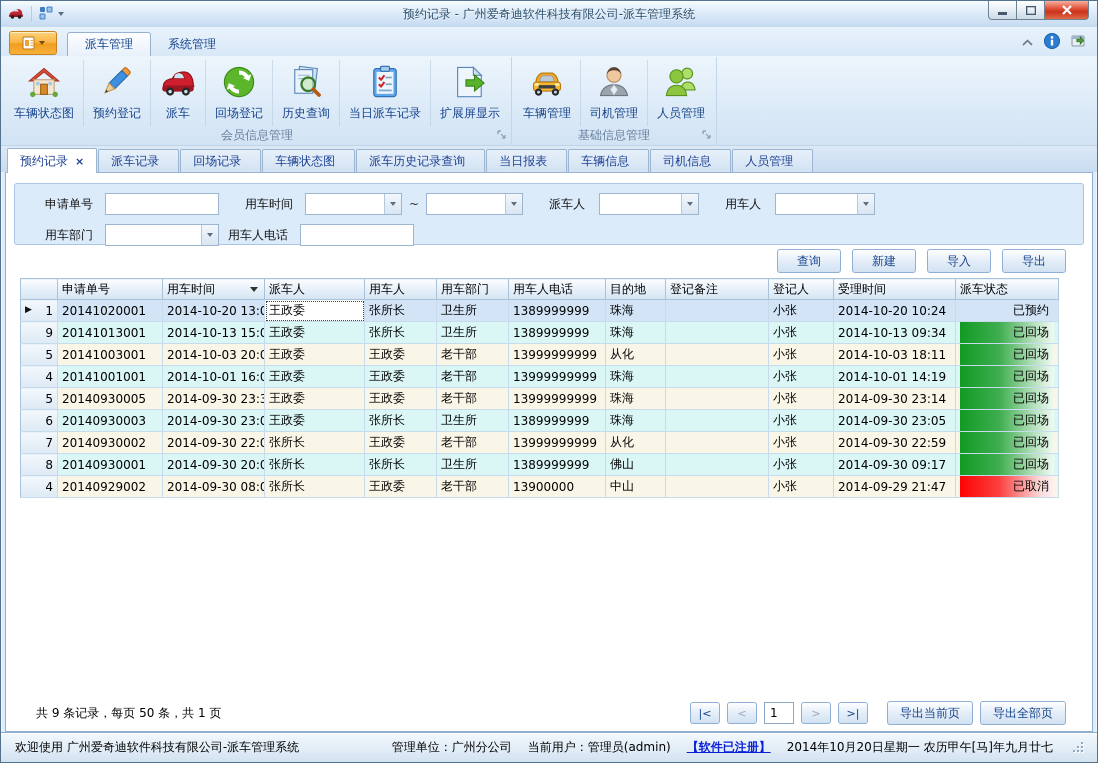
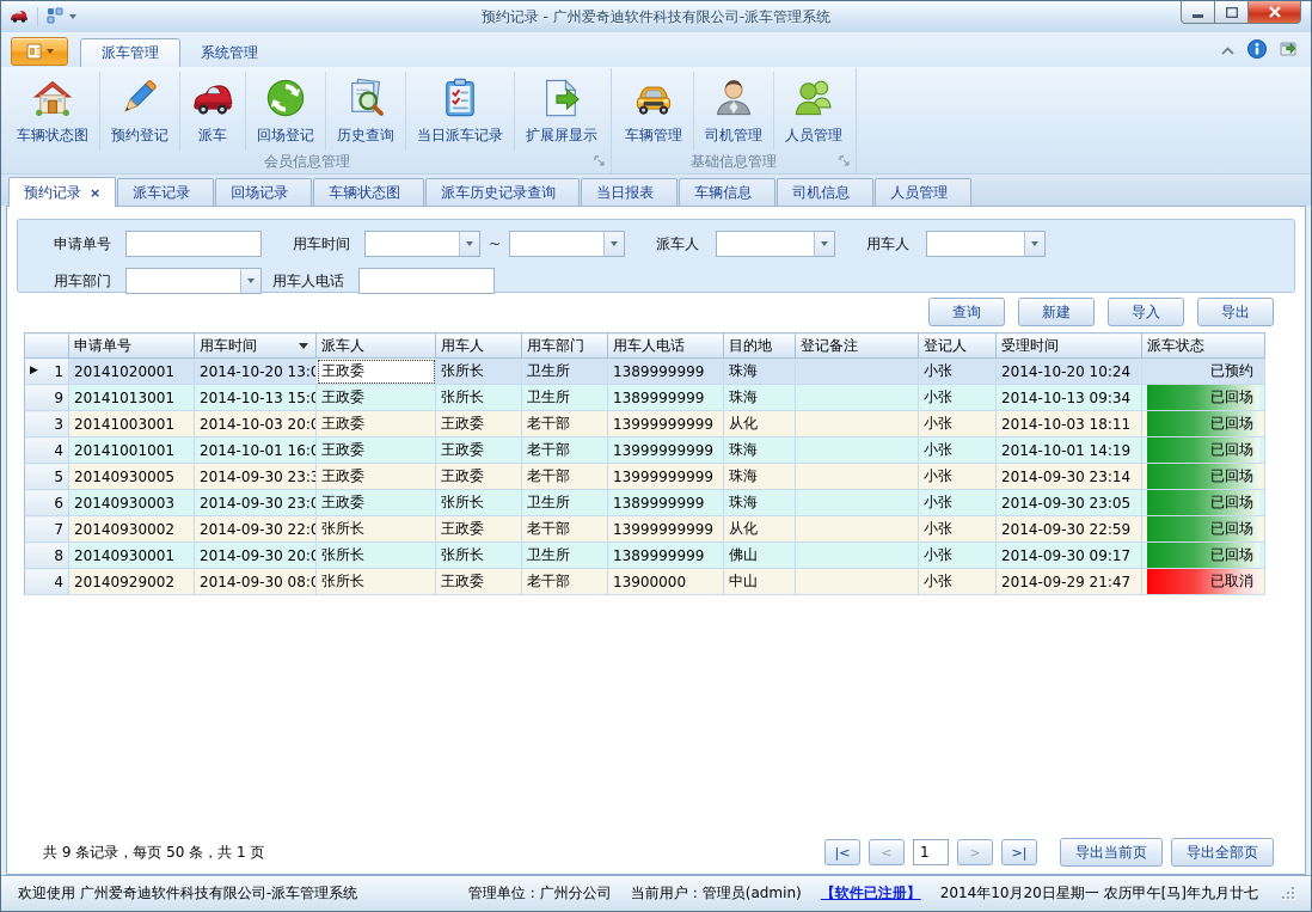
  预约记录 - 广州爱奇迪软件科技有限公司-派车管理系统
  派车管理
  系统管理
  车辆状态图
  预约登记
  派车
  回场登记
  历史查询
  当日派车记录
  扩展屏显示
  会员信息管理
  车辆管理
  司机管理
  人员管理
  基础信息管理
  预约记录
  ×
  派车记录
  回场记录
  车辆状态图
  派车历史记录查询
  当日报表
  车辆信息
  司机信息
  人员管理
  申请单号
  用车时间
  ~
  派车人
  用车人
  用车部门
  用车人电话
  查询
  新建
  导入
  导出
  	申请单号	用车时间	派车人	用车人	用车部门	用车人电话	目的地	登记备注	登记人	受理时间	派车状态
  ▶ 1	20141020001	2014-10-20 13:0	王政委	张所长	卫生所	1389999999	珠海		小张	2014-10-20 10:24	已预约
  9	20141013001	2014-10-13 15:0	王政委	张所长	卫生所	1389999999	珠海		小张	2014-10-13 09:34	已回场
- 5	20141003001	2014-10-03 20:0	王政委	王政委	老干部	13999999999	从化		小张	2014-10-03 18:11	已回场
+ 3	20141003001	2014-10-03 20:0	王政委	王政委	老干部	13999999999	从化		小张	2014-10-03 18:11	已回场
  4	20141001001	2014-10-01 16:0	王政委	王政委	老干部	13999999999	珠海		小张	2014-10-01 14:19	已回场
  5	20140930005	2014-09-30 23:3	王政委	王政委	老干部	13999999999	珠海		小张	2014-09-30 23:14	已回场
  6	20140930003	2014-09-30 23:0	王政委	张所长	卫生所	1389999999	珠海		小张	2014-09-30 23:05	已回场
  7	20140930002	2014-09-30 22:0	张所长	王政委	老干部	13999999999	从化		小张	2014-09-30 22:59	已回场
  8	20140930001	2014-09-30 20:0	张所长	张所长	卫生所	1389999999	佛山		小张	2014-09-30 09:17	已回场
  4	20140929002	2014-09-30 08:0	张所长	王政委	老干部	13900000	中山		小张	2014-09-29 21:47	已取消
  共 9 条记录，每页 50 条，共 1 页
  |<
  <
  1
  >
  >|
  导出当前页
  导出全部页
  欢迎使用 广州爱奇迪软件科技有限公司-派车管理系统
  管理单位：广州分公司
  当前用户：管理员(admin)
  【软件已注册】
  2014年10月20日星期一 农历甲午[马]年九月廿七
